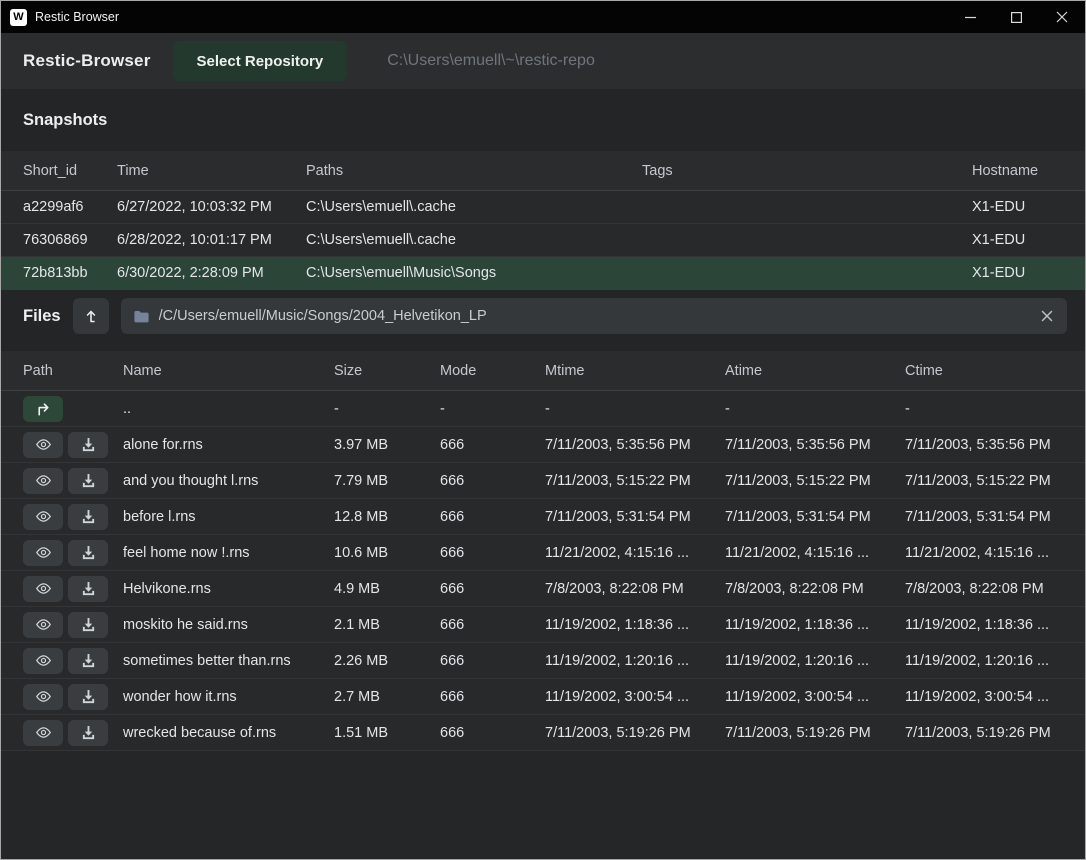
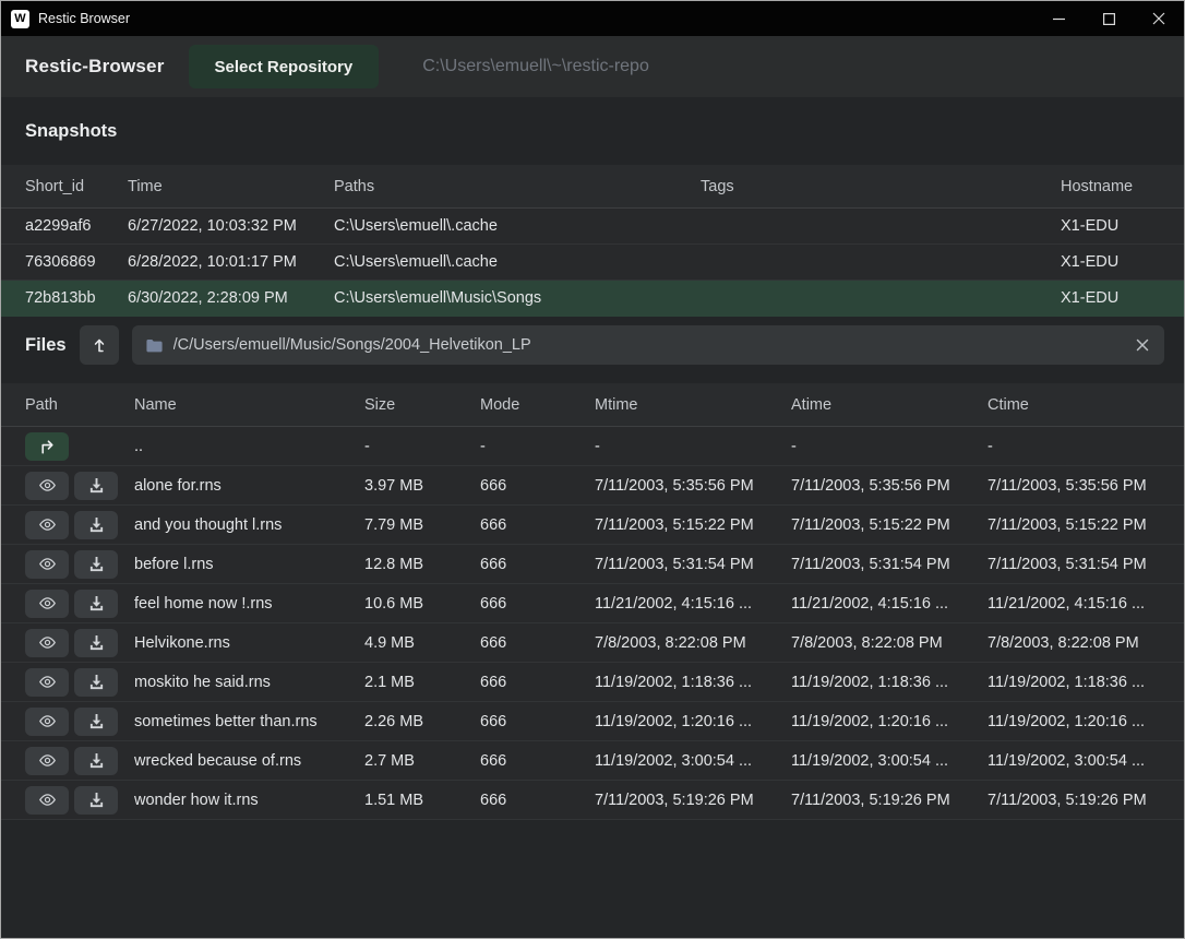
  W
  Restic Browser
  Restic-Browser
  Select Repository
  C:\Users\emuell\~\restic-repo
  Snapshots
  Short_id
  Time
  Paths
  Tags
  Hostname
  a2299af6
  6/27/2022, 10:03:32 PM
  C:\Users\emuell\.cache
  X1-EDU
  76306869
  6/28/2022, 10:01:17 PM
  C:\Users\emuell\.cache
  X1-EDU
  72b813bb
  6/30/2022, 2:28:09 PM
  C:\Users\emuell\Music\Songs
  X1-EDU
  Files
  /C/Users/emuell/Music/Songs/2004_Helvetikon_LP
  Path
  Name
  Size
  Mode
  Mtime
  Atime
  Ctime
  ..
  -
  -
  -
  -
  -
  alone for.rns
  3.97 MB
  666
  7/11/2003, 5:35:56 PM
  7/11/2003, 5:35:56 PM
  7/11/2003, 5:35:56 PM
  and you thought l.rns
  7.79 MB
  666
  7/11/2003, 5:15:22 PM
  7/11/2003, 5:15:22 PM
  7/11/2003, 5:15:22 PM
  before l.rns
  12.8 MB
  666
  7/11/2003, 5:31:54 PM
  7/11/2003, 5:31:54 PM
  7/11/2003, 5:31:54 PM
  feel home now !.rns
  10.6 MB
  666
  11/21/2002, 4:15:16 ...
  11/21/2002, 4:15:16 ...
  11/21/2002, 4:15:16 ...
  Helvikone.rns
  4.9 MB
  666
  7/8/2003, 8:22:08 PM
  7/8/2003, 8:22:08 PM
  7/8/2003, 8:22:08 PM
  moskito he said.rns
  2.1 MB
  666
  11/19/2002, 1:18:36 ...
  11/19/2002, 1:18:36 ...
  11/19/2002, 1:18:36 ...
  sometimes better than.rns
  2.26 MB
  666
  11/19/2002, 1:20:16 ...
  11/19/2002, 1:20:16 ...
  11/19/2002, 1:20:16 ...
- wonder how it.rns
+ wrecked because of.rns
  2.7 MB
  666
  11/19/2002, 3:00:54 ...
  11/19/2002, 3:00:54 ...
  11/19/2002, 3:00:54 ...
- wrecked because of.rns
+ wonder how it.rns
  1.51 MB
  666
  7/11/2003, 5:19:26 PM
  7/11/2003, 5:19:26 PM
  7/11/2003, 5:19:26 PM
